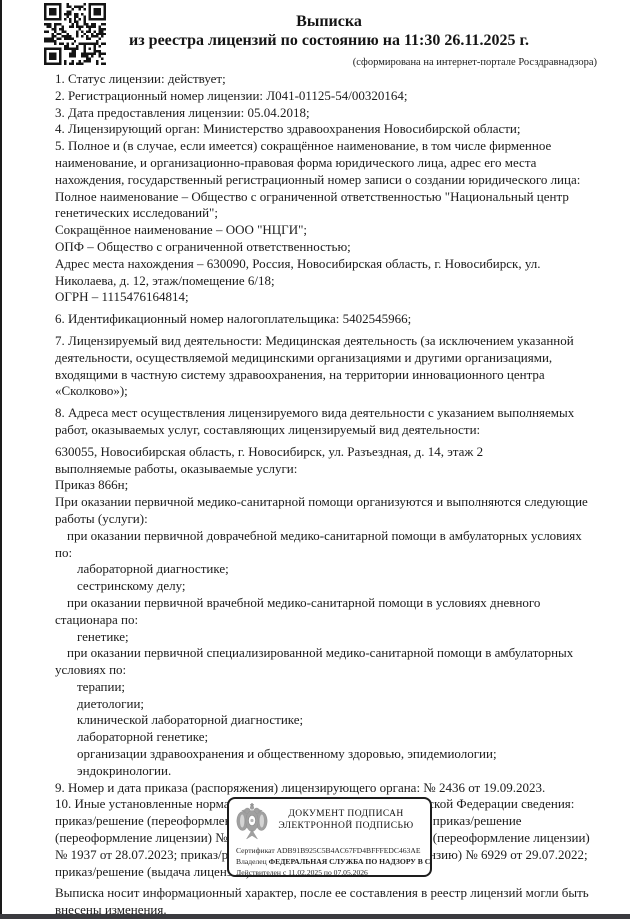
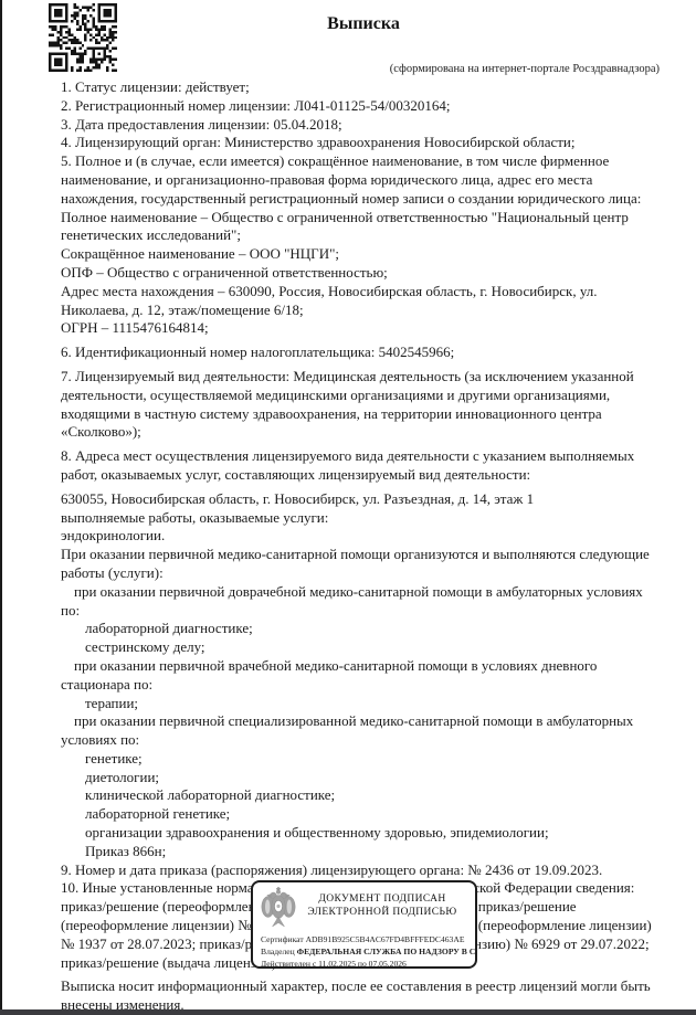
  Выписка
- из реестра лицензий по состоянию на 11:30 26.11.2025 г.
  (сформирована на интернет-портале Росздравнадзора)
  1. Статус лицензии: действует;
  2. Регистрационный номер лицензии: Л041-01125-54/00320164;
  3. Дата предоставления лицензии: 05.04.2018;
  4. Лицензирующий орган: Министерство здравоохранения Новосибирской области;
  5. Полное и (в случае, если имеется) сокращённое наименование, в том числе фирменное наименование, и организационно-правовая форма юридического лица, адрес его места нахождения, государственный регистрационный номер записи о создании юридического лица:
  Полное наименование – Общество с ограниченной ответственностью "Национальный центр генетических исследований";
  Сокращённое наименование – ООО "НЦГИ";
  ОПФ – Общество с ограниченной ответственностью;
  Адрес места нахождения – 630090, Россия, Новосибирская область, г. Новосибирск, ул. Николаева, д. 12, этаж/помещение 6/18;
  ОГРН – 1115476164814;
  6. Идентификационный номер налогоплательщика: 5402545966;
  7. Лицензируемый вид деятельности: Медицинская деятельность (за исключением указанной деятельности, осуществляемой медицинскими организациями и другими организациями, входящими в частную систему здравоохранения, на территории инновационного центра «Сколково»);
  8. Адреса мест осуществления лицензируемого вида деятельности с указанием выполняемых работ, оказываемых услуг, составляющих лицензируемый вид деятельности:
- 630055, Новосибирская область, г. Новосибирск, ул. Разъездная, д. 14, этаж 2
+ 630055, Новосибирская область, г. Новосибирск, ул. Разъездная, д. 14, этаж 1
  выполняемые работы, оказываемые услуги:
- Приказ 866н;
+ эндокринологии.
  При оказании первичной медико-санитарной помощи организуются и выполняются следующие работы (услуги):
  при оказании первичной доврачебной медико-санитарной помощи в амбулаторных условиях по:
  лабораторной диагностике;
  сестринскому делу;
  при оказании первичной врачебной медико-санитарной помощи в условиях дневного стационара по:
- генетике;
+ терапии;
  при оказании первичной специализированной медико-санитарной помощи в амбулаторных условиях по:
- терапии;
+ генетике;
  диетологии;
  клинической лабораторной диагностике;
  лабораторной генетике;
  организации здравоохранения и общественному здоровью, эпидемиологии;
- эндокринологии.
+ Приказ 866н;
  9. Номер и дата приказа (распоряжения) лицензирующего органа: № 2436 от 19.09.2023.
  Выписка носит информационный характер, после ее составления в реестр лицензий могли быть внесены изменения.
  ДОКУМЕНТ ПОДПИСАН
  ЭЛЕКТРОННОЙ ПОДПИСЬЮ
  Сертификат ADB91B925C5B4AC67FD4BFFFEDC463AE
  Владелец ФЕДЕРАЛЬНАЯ СЛУЖБА ПО НАДЗОРУ В С
  Действителен с 11.02.2025 по 07.05.2026
